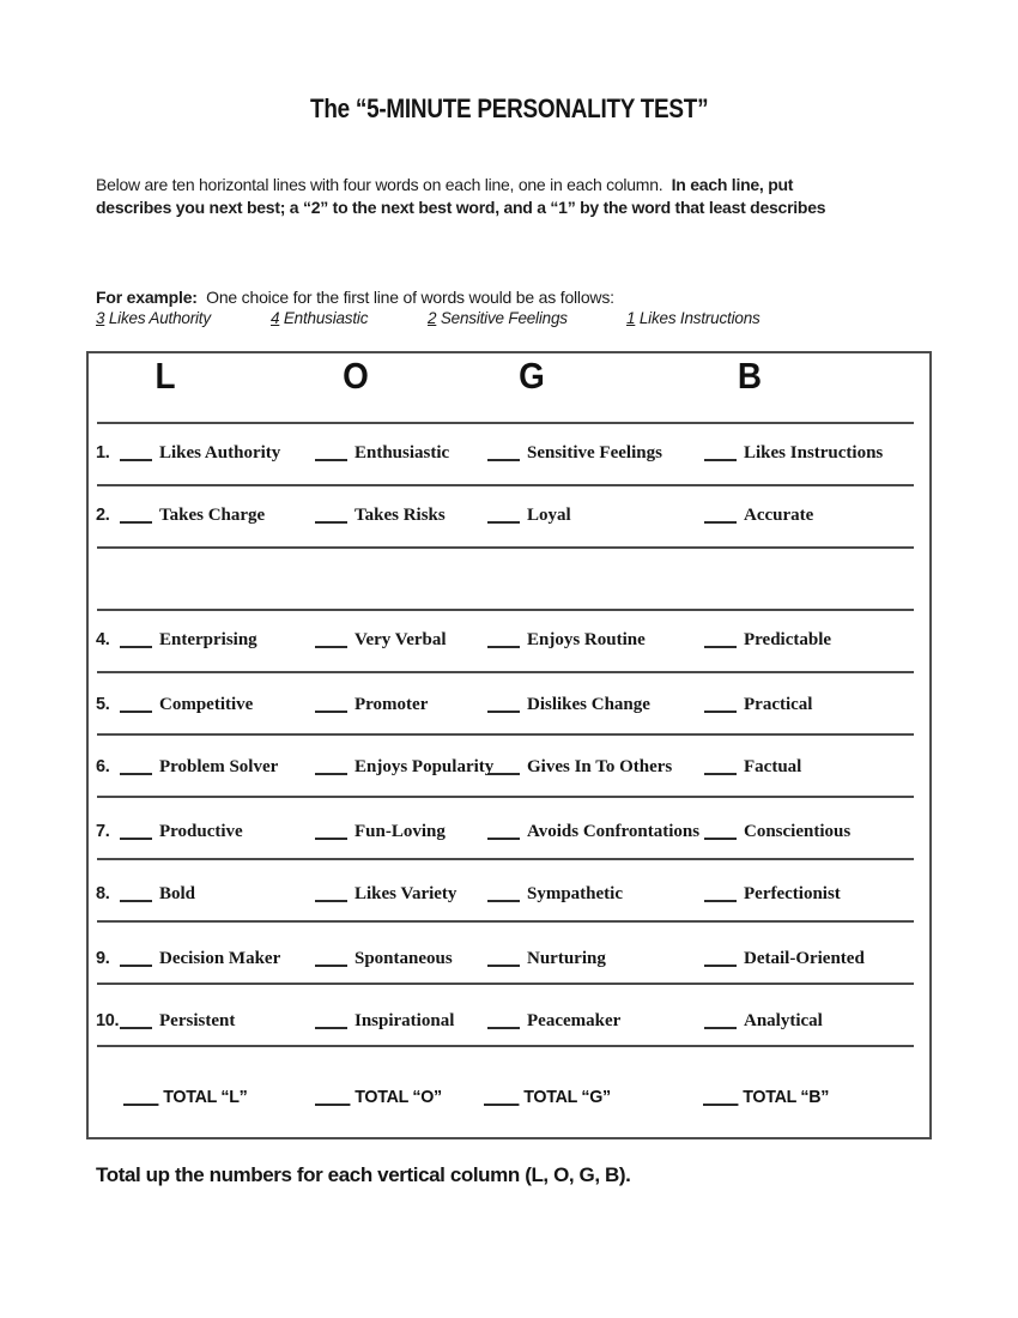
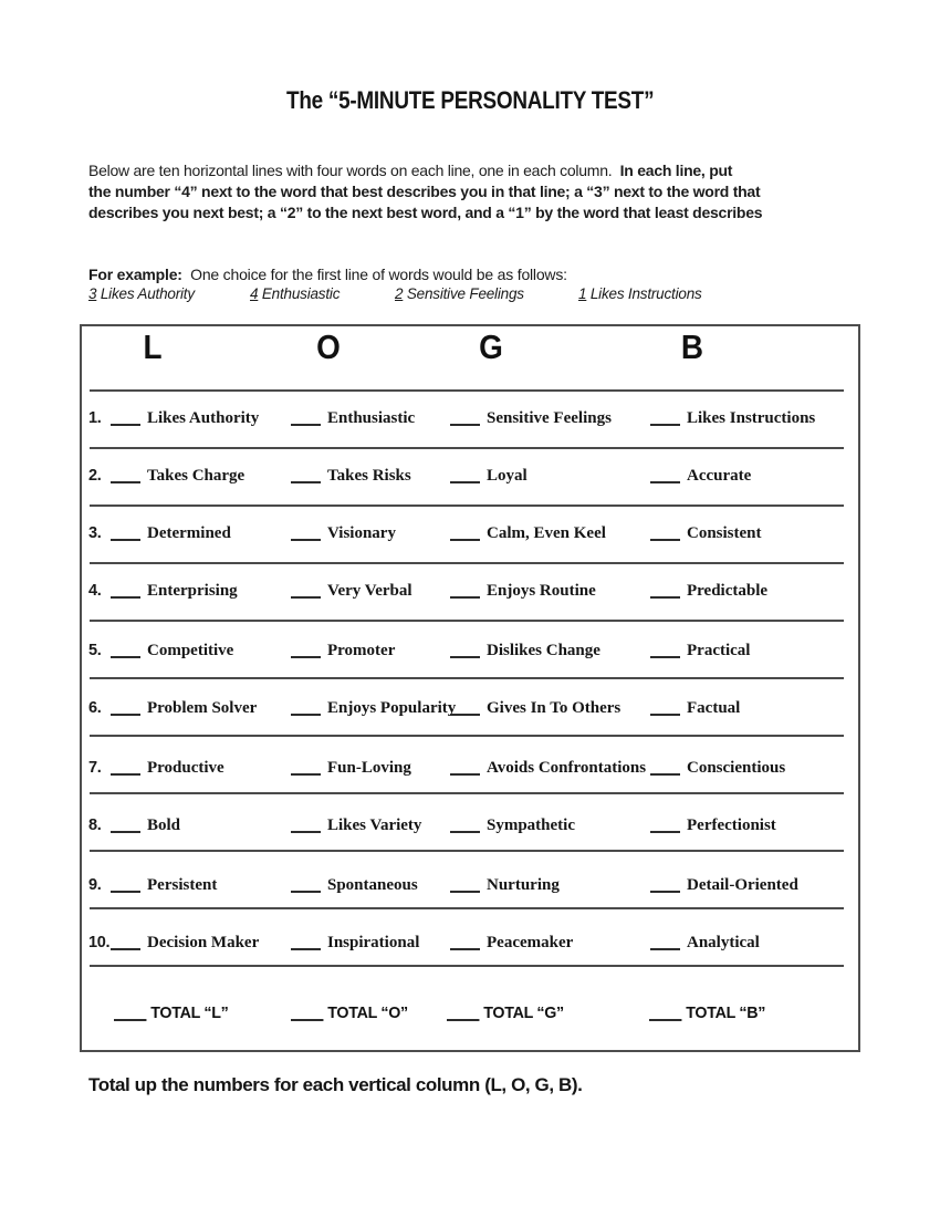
  The “5-MINUTE PERSONALITY TEST”
  Below are ten horizontal lines with four words on each line, one in each column. In each line, put
+ the number “4” next to the word that best describes you in that line; a “3” next to the word that
  describes you next best; a “2” to the next best word, and a “1” by the word that least describes
  For example: One choice for the first line of words would be as follows:
  3 Likes Authority
  4 Enthusiastic
  2 Sensitive Feelings
  1 Likes Instructions
  L
  O
  G
  B
  1.
  Likes Authority
  Enthusiastic
  Sensitive Feelings
  Likes Instructions
  2.
  Takes Charge
  Takes Risks
  Loyal
  Accurate
+ 3.
+ Determined
+ Visionary
+ Calm, Even Keel
+ Consistent
  4.
  Enterprising
  Very Verbal
  Enjoys Routine
  Predictable
  5.
  Competitive
  Promoter
  Dislikes Change
  Practical
  6.
  Problem Solver
  Enjoys Popularity
  Gives In To Others
  Factual
  7.
  Productive
  Fun-Loving
  Avoids Confrontations
  Conscientious
  8.
  Bold
  Likes Variety
  Sympathetic
  Perfectionist
  9.
- Decision Maker
+ Persistent
  Spontaneous
  Nurturing
  Detail-Oriented
  10.
- Persistent
+ Decision Maker
  Inspirational
  Peacemaker
  Analytical
  TOTAL “L”
  TOTAL “O”
  TOTAL “G”
  TOTAL “B”
  Total up the numbers for each vertical column (L, O, G, B).
